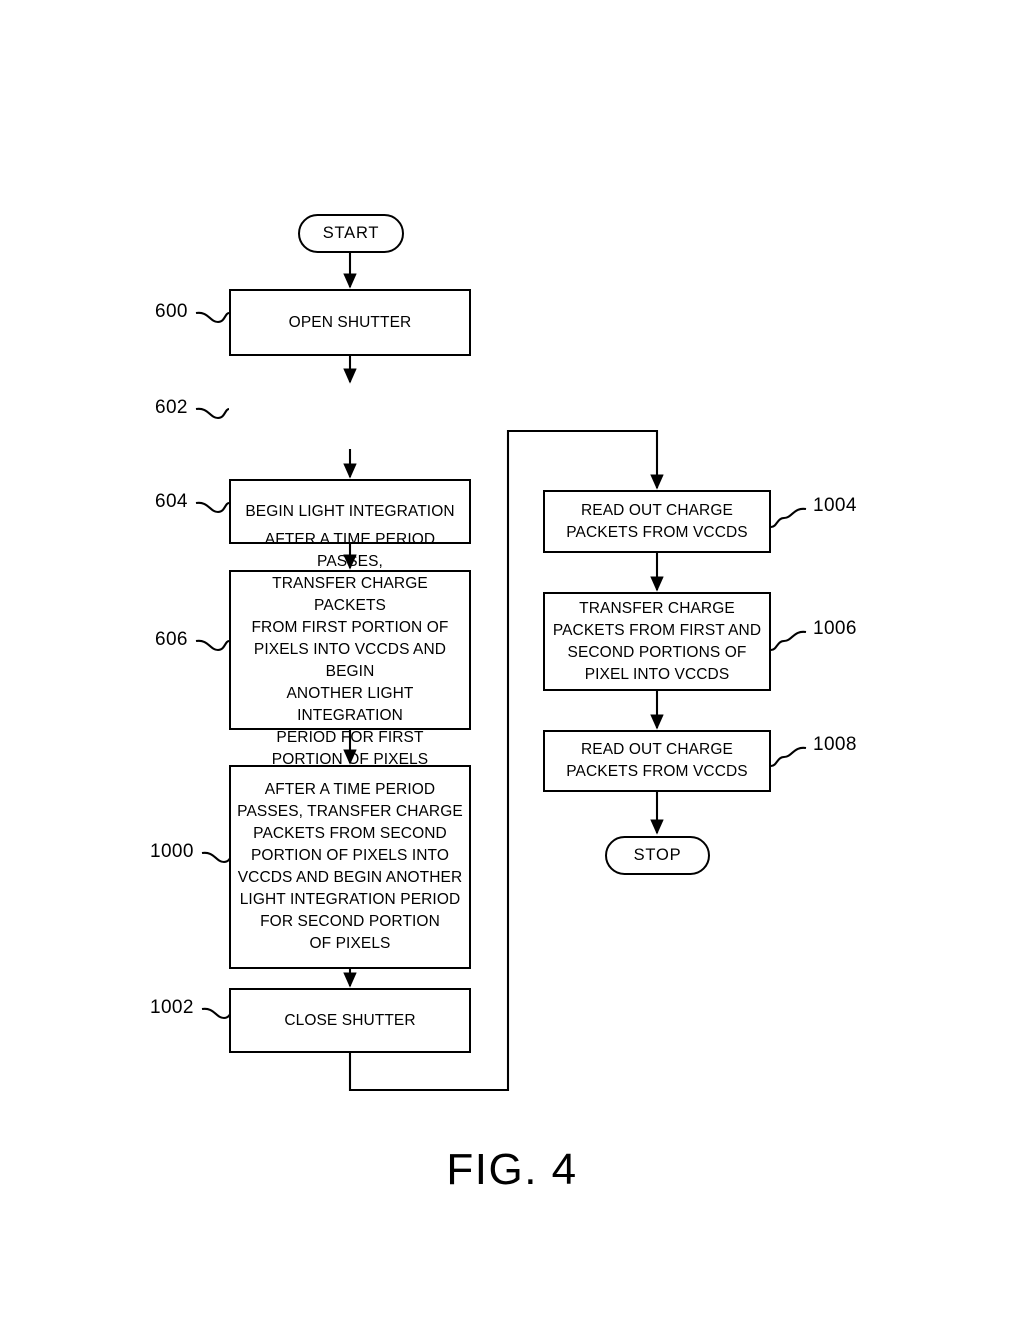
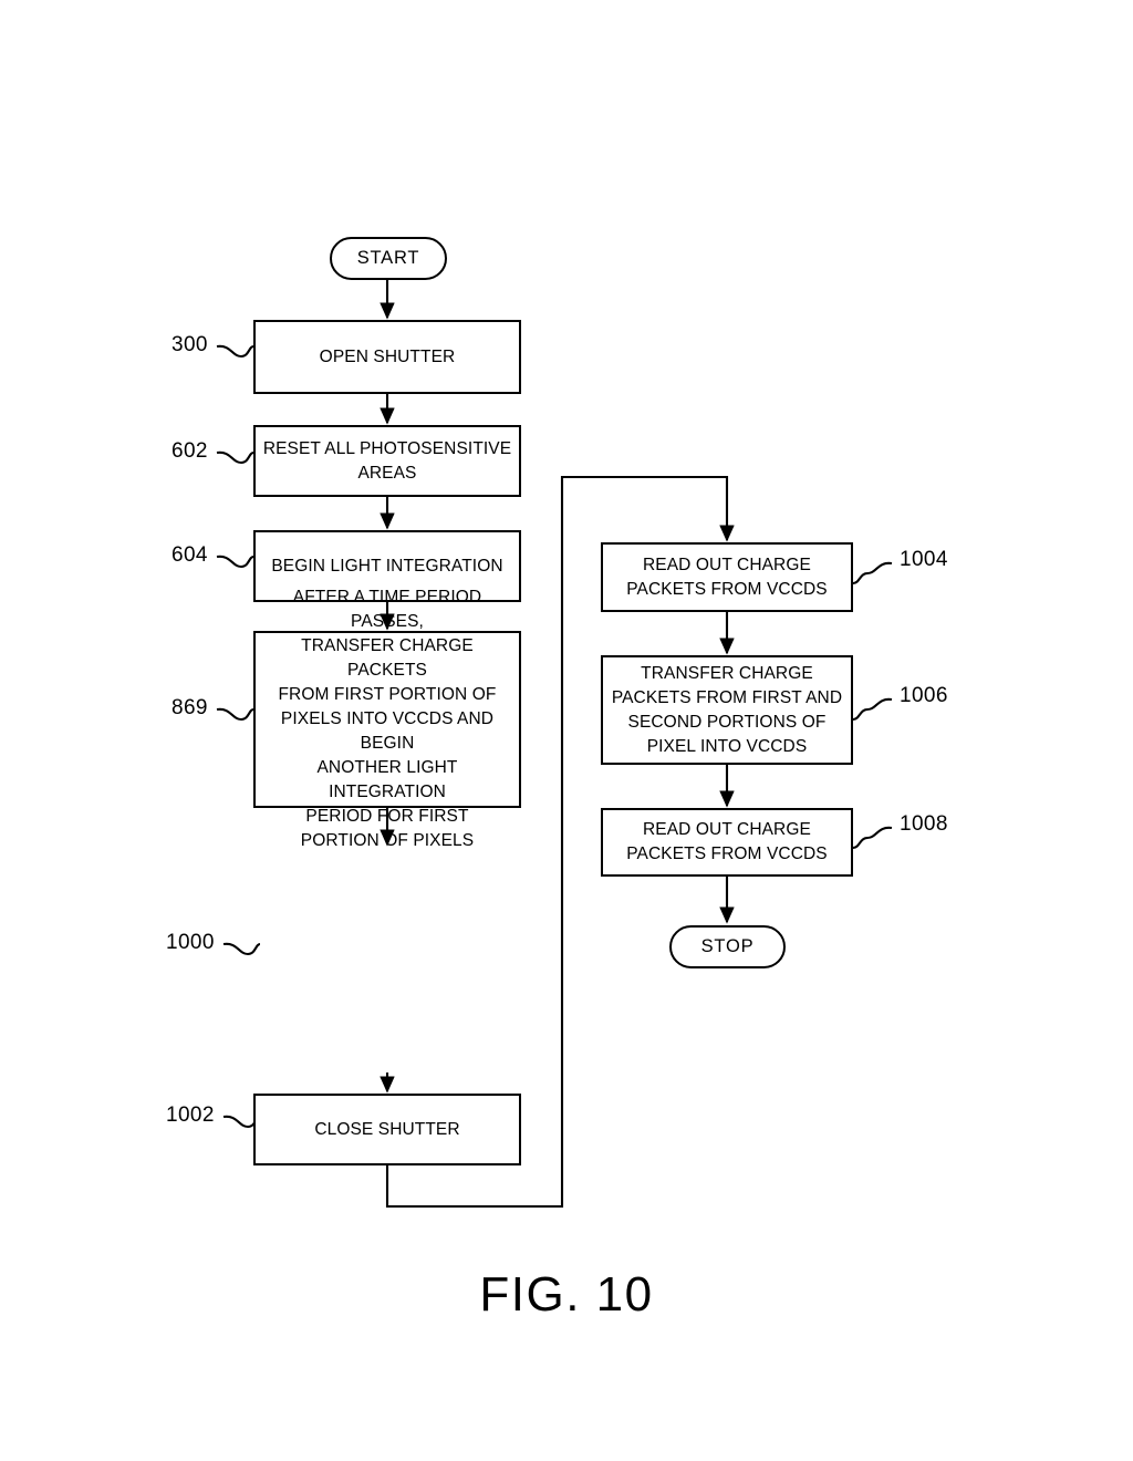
  START
  OPEN SHUTTER
+ RESET ALL PHOTOSENSITIVE
+ AREAS
  BEGIN LIGHT INTEGRATION
  AFTER A TIME PERIOD PASSES,
  TRANSFER CHARGE PACKETS
  FROM FIRST PORTION OF
  PIXELS INTO VCCDS AND BEGIN
  ANOTHER LIGHT INTEGRATION
  PERIOD FOR FIRST
  PORTION OF PIXELS
- AFTER A TIME PERIOD
- PASSES, TRANSFER CHARGE
- PACKETS FROM SECOND
- PORTION OF PIXELS INTO
- VCCDS AND BEGIN ANOTHER
- LIGHT INTEGRATION PERIOD
- FOR SECOND PORTION
- OF PIXELS
  CLOSE SHUTTER
  READ OUT CHARGE
  PACKETS FROM VCCDS
  TRANSFER CHARGE
  PACKETS FROM FIRST AND
  SECOND PORTIONS OF
  PIXEL INTO VCCDS
  READ OUT CHARGE
  PACKETS FROM VCCDS
  STOP
- 600
+ 300
  602
  604
- 606
+ 869
  1000
  1002
  1004
  1006
  1008
- FIG. 4
+ FIG. 10
